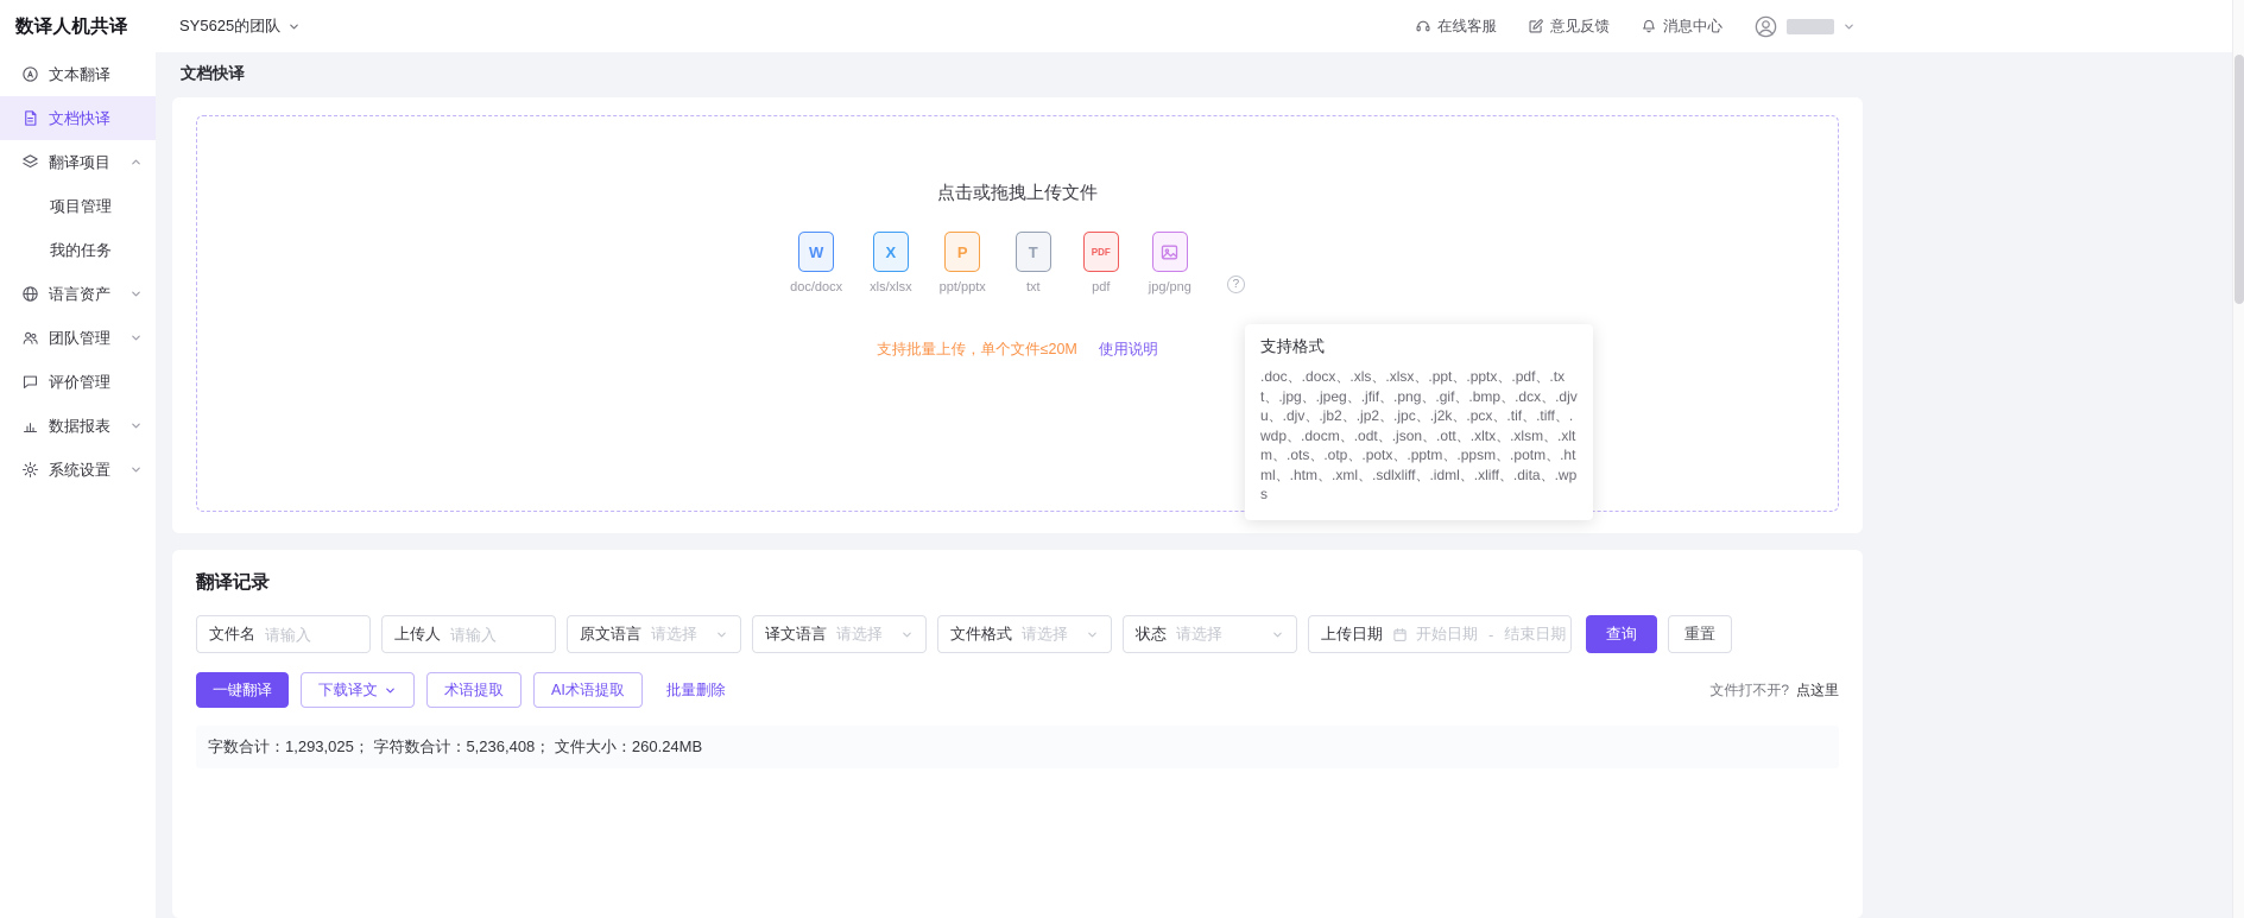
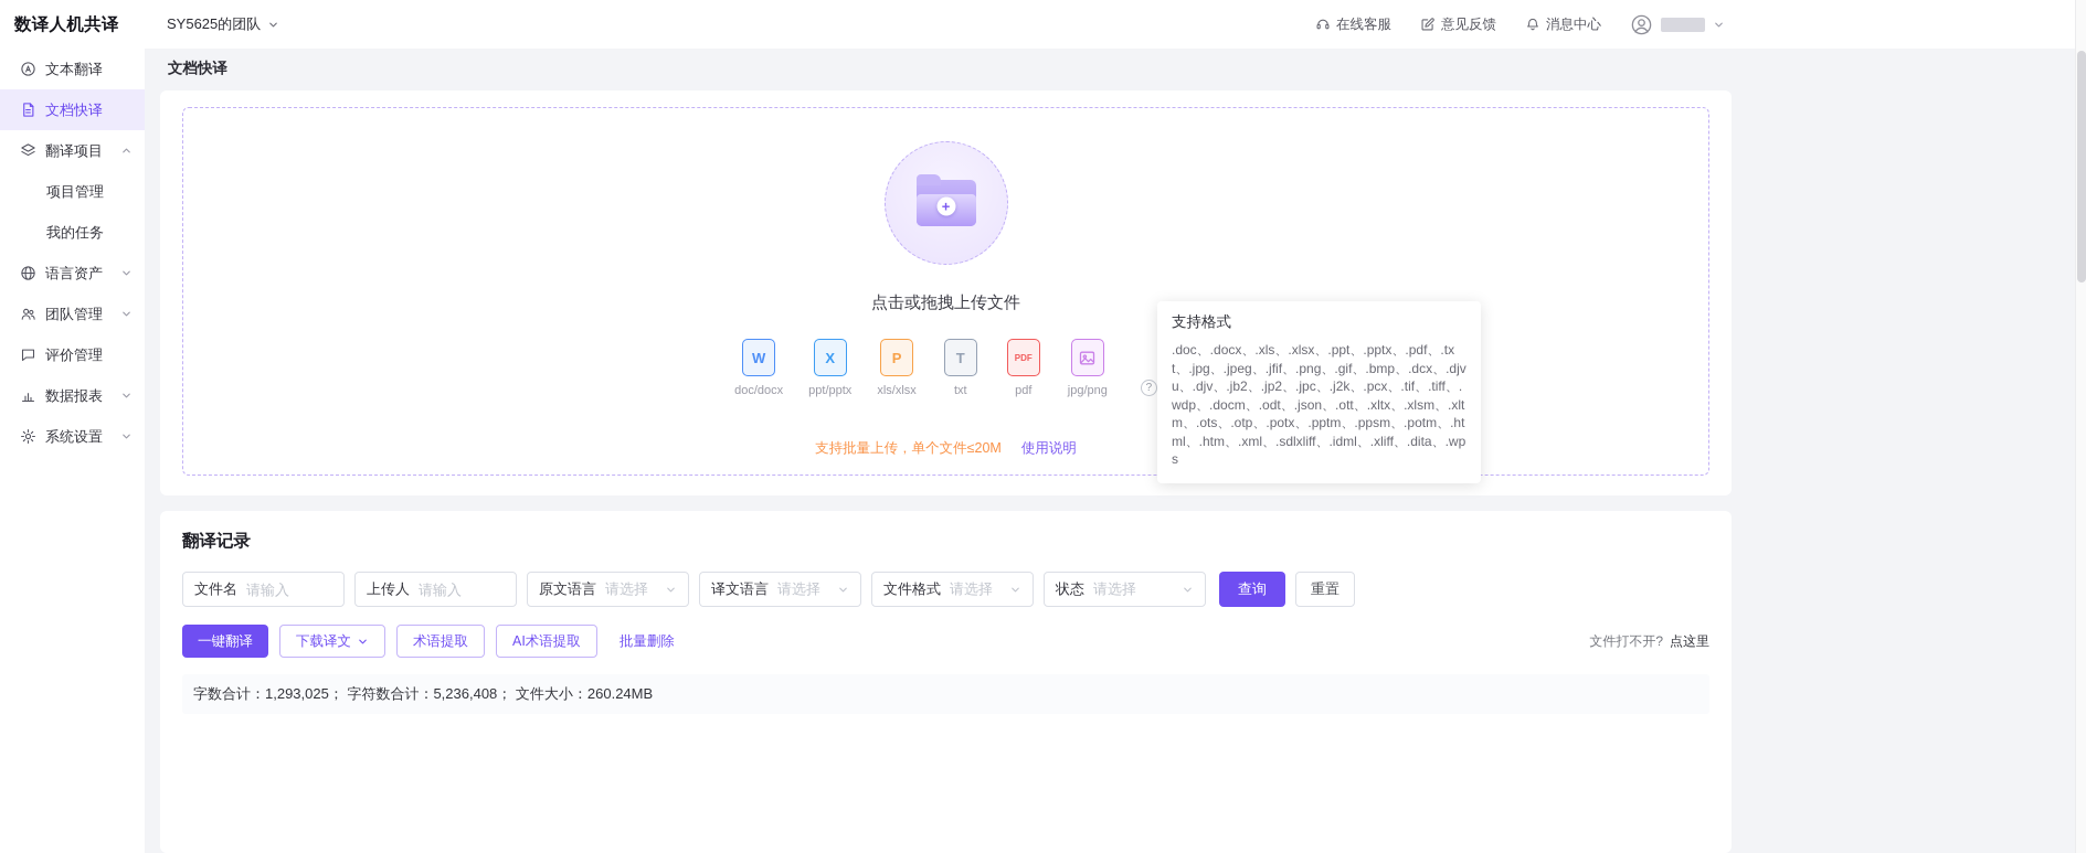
  数译人机共译
  文本翻译
  文档快译
  翻译项目
  项目管理
  我的任务
  语言资产
  团队管理
  评价管理
  数据报表
  系统设置
  SY5625的团队
  在线客服
  意见反馈
  消息中心
  文档快译
+ +
  点击或拖拽上传文件
  W
  doc/docx
  X
- xls/xlsx
+ ppt/pptx
  P
- ppt/pptx
+ xls/xlsx
  T
  txt
  PDF
  pdf
  jpg/png
  ?
  支持批量上传，单个文件≤20M
  使用说明
  支持格式
  .doc、.docx、.xls、.xlsx、.ppt、.pptx、.pdf、.txt、.jpg、.jpeg、.jfif、.png、.gif、.bmp、.dcx、.djvu、.djv、.jb2、.jp2、.jpc、.j2k、.pcx、.tif、.tiff、.wdp、.docm、.odt、.json、.ott、.xltx、.xlsm、.xltm、.ots、.otp、.potx、.pptm、.ppsm、.potm、.html、.htm、.xml、.sdlxliff、.idml、.xliff、.dita、.wps
  翻译记录
  文件名
  请输入
  上传人
  请输入
  原文语言
  请选择
  译文语言
  请选择
  文件格式
  请选择
  状态
  请选择
- 上传日期
- 开始日期
- -
- 结束日期
  查询
  重置
  一键翻译
  下载译文
  术语提取
  AI术语提取
  批量删除
  文件打不开?
  点这里
  字数合计：1,293,025； 字符数合计：5,236,408； 文件大小：260.24MB
